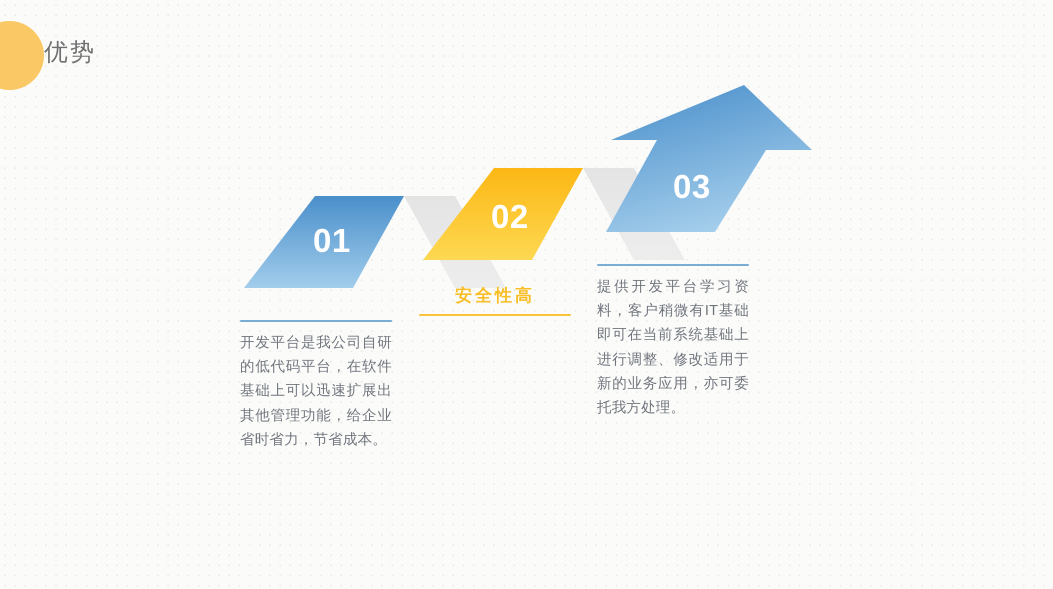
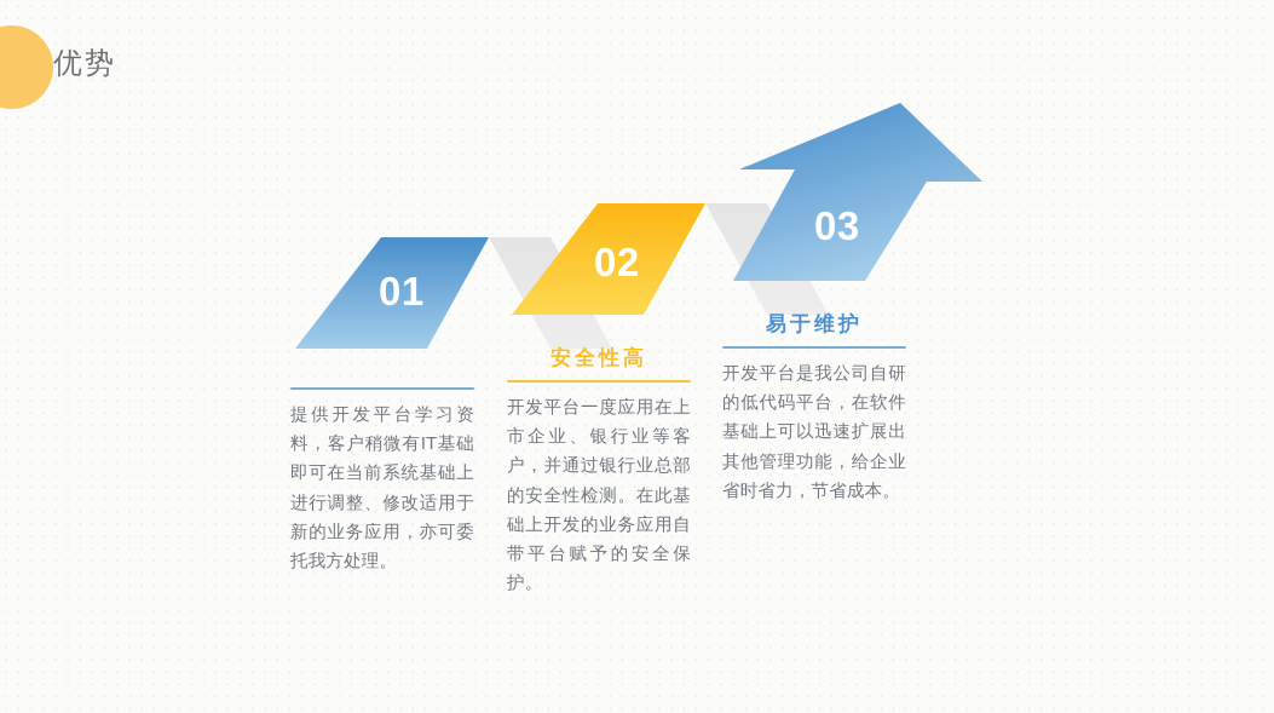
  优势
  01
  02
  03
- 开发平台是我公司自研的低代码平台，在软件基础上可以迅速扩展出其他管理功能，给企业省时省力，节省成本。
+ 提供开发平台学习资料，客户稍微有IT基础即可在当前系统基础上进行调整、修改适用于新的业务应用，亦可委托我方处理。
  安全性高
+ 开发平台一度应用在上市企业、银行业等客户，并通过银行业总部的安全性检测。在此基础上开发的业务应用自带平台赋予的安全保护。
+ 易于维护
- 提供开发平台学习资料，客户稍微有IT基础即可在当前系统基础上进行调整、修改适用于新的业务应用，亦可委托我方处理。
+ 开发平台是我公司自研的低代码平台，在软件基础上可以迅速扩展出其他管理功能，给企业省时省力，节省成本。
